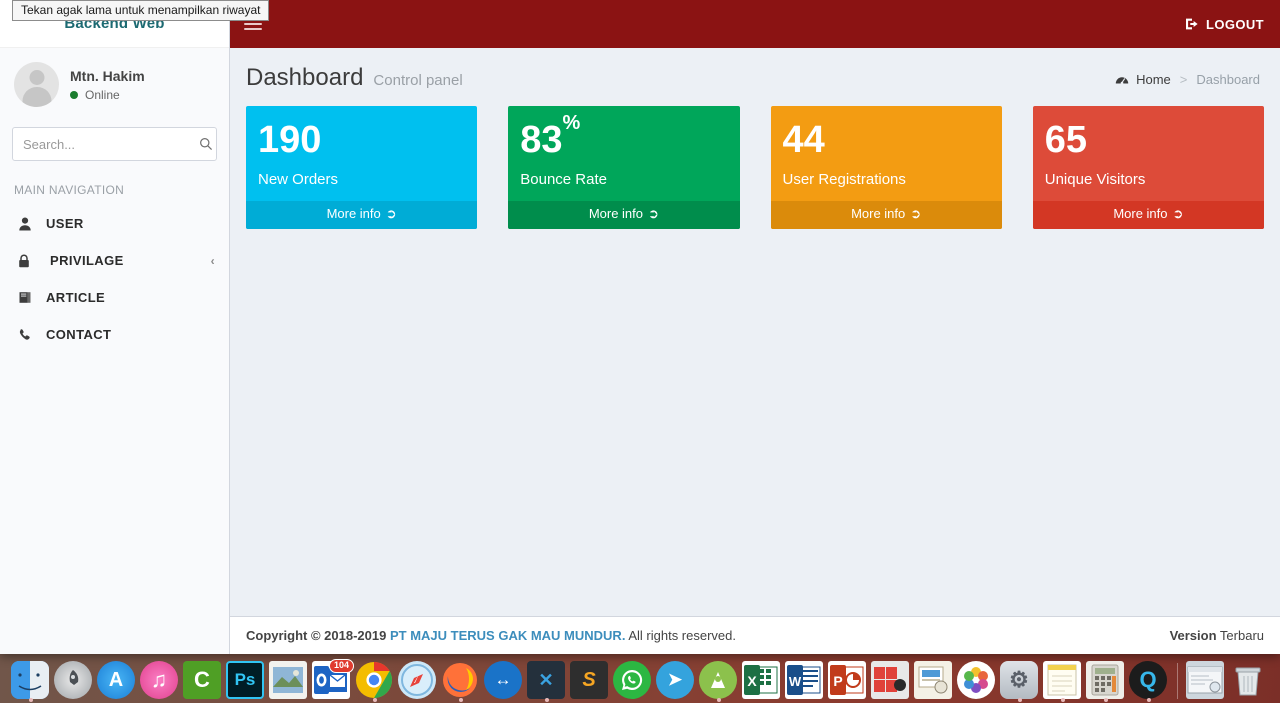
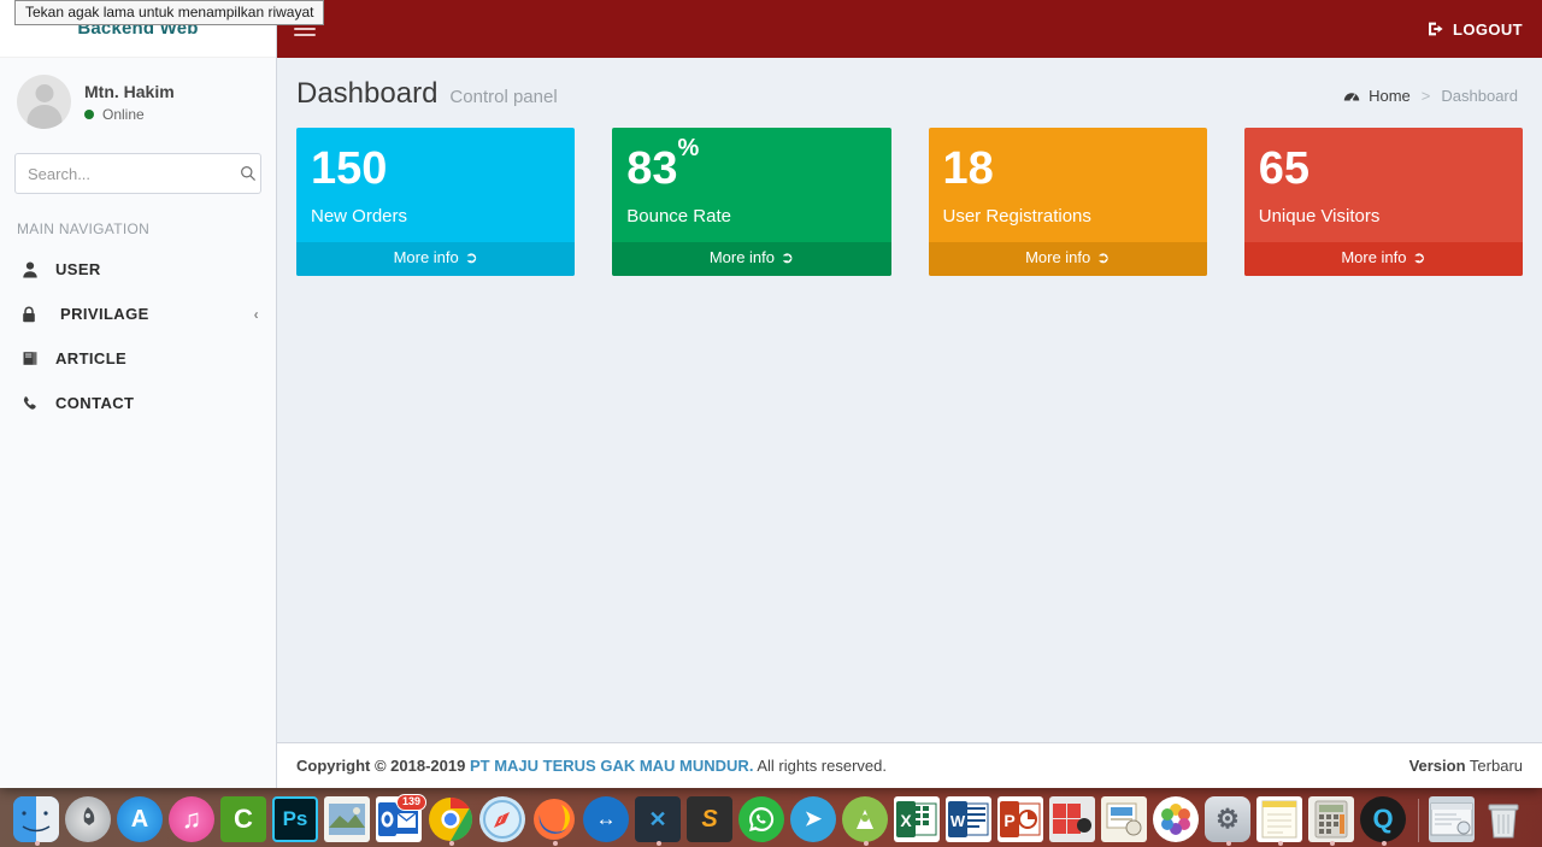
  Backend Web
  Mtn. Hakim
  Online
  Search...
  MAIN NAVIGATION
  USER
  PRIVILAGE
  ‹
  ARTICLE
  CONTACT
  LOGOUT
  Dashboard
  Control panel
  Home
  >
  Dashboard
- 190
+ 150
  New Orders
  More info ➲
  83%
  Bounce Rate
  More info ➲
- 44
+ 18
  User Registrations
  More info ➲
  65
  Unique Visitors
  More info ➲
  Copyright © 2018-2019 PT MAJU TERUS GAK MAU MUNDUR. All rights reserved.
  Version Terbaru
  Tekan agak lama untuk menampilkan riwayat
  A
  ♫
  C
  Ps
- 104
+ 139
  ↔
  ✕
  S
  ➤
  X
  W
  P
  ⚙
  Q
